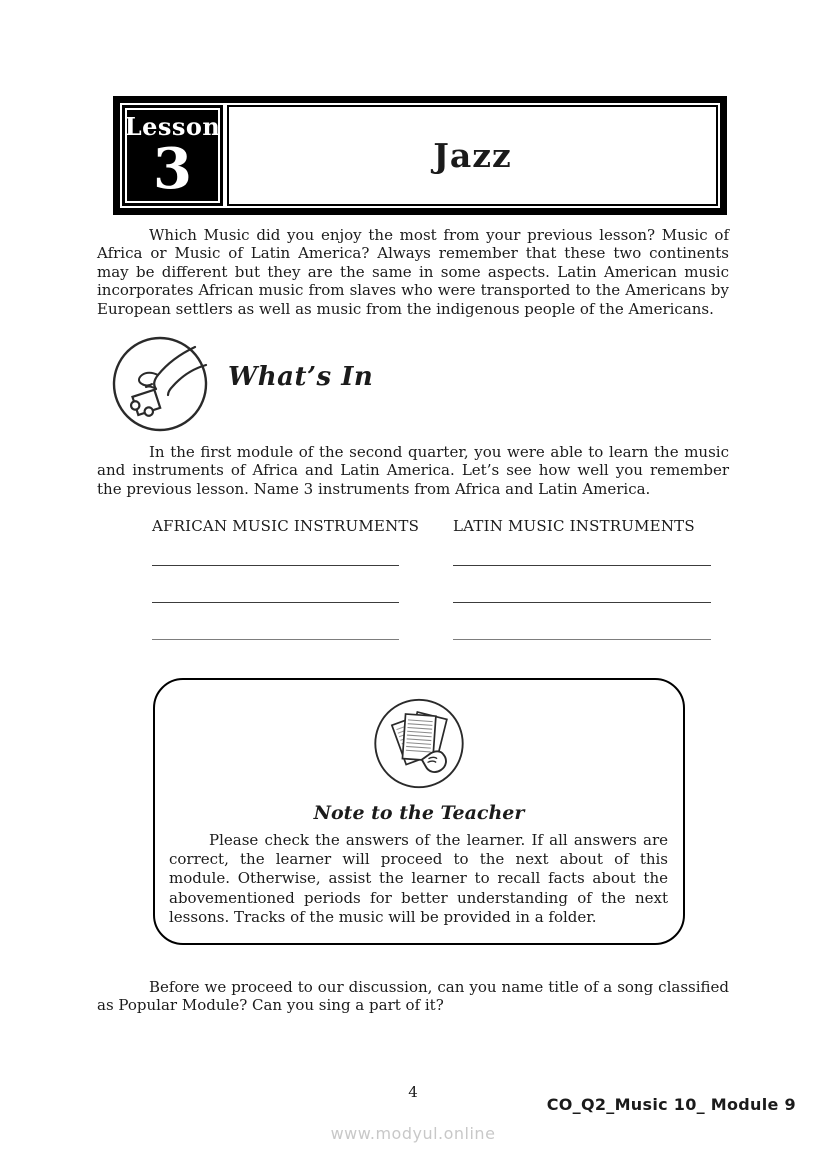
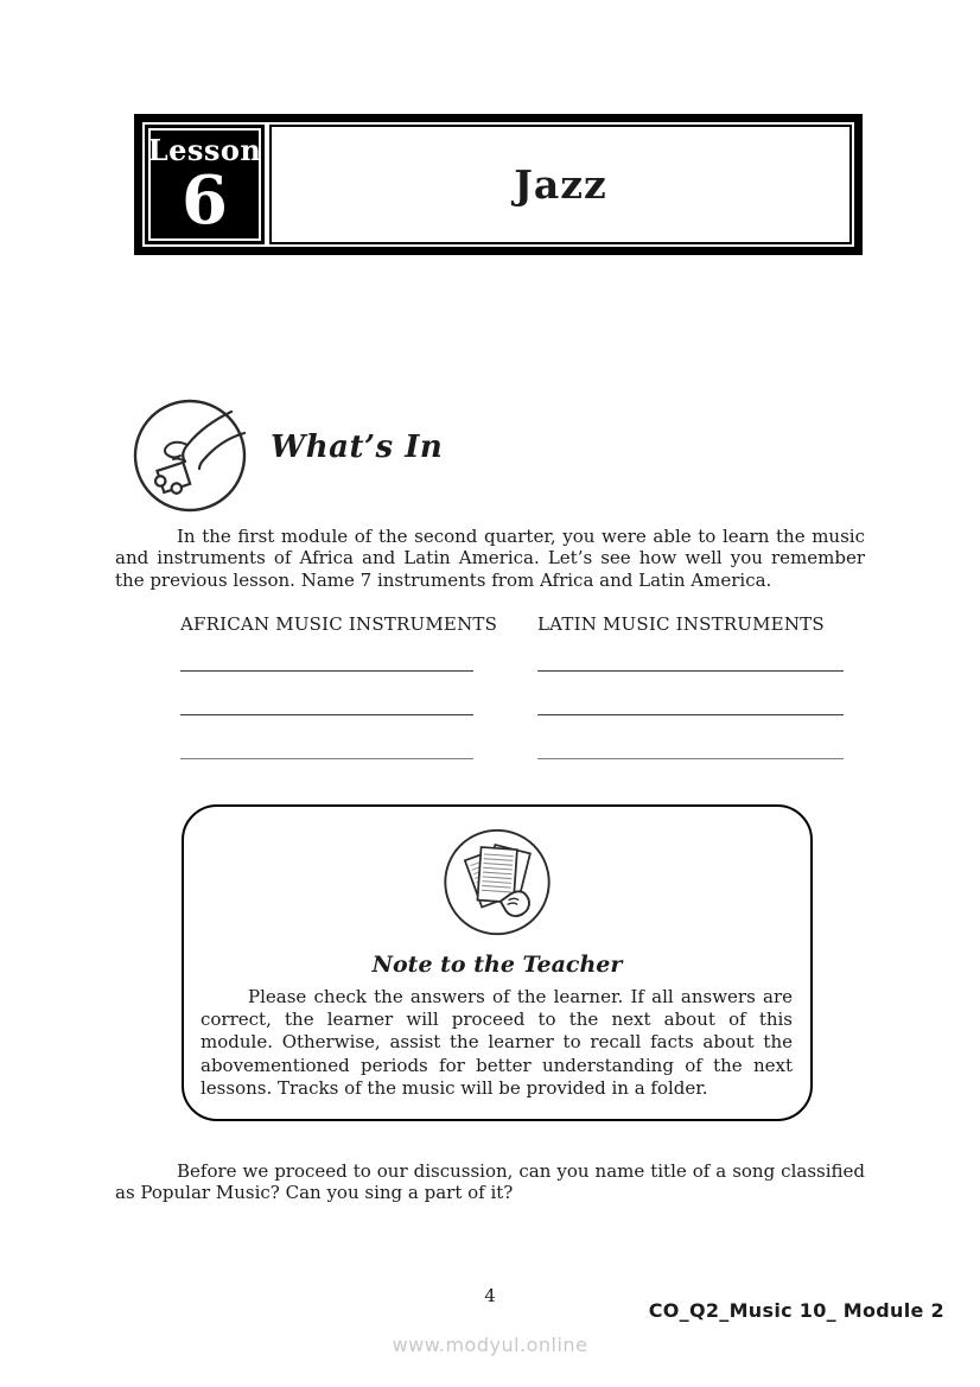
  Lesson
- 3
+ 6
  Jazz
- Which Music did you enjoy the most from your previous lesson? Music of Africa or Music of Latin America? Always remember that these two continents may be different but they are the same in some aspects. Latin American music incorporates African music from slaves who were transported to the Americans by European settlers as well as music from the indigenous people of the Americans.
  What’s In
- In the first module of the second quarter, you were able to learn the music and instruments of Africa and Latin America. Let’s see how well you remember the previous lesson. Name 3 instruments from Africa and Latin America.
+ In the first module of the second quarter, you were able to learn the music and instruments of Africa and Latin America. Let’s see how well you remember the previous lesson. Name 7 instruments from Africa and Latin America.
  AFRICAN MUSIC INSTRUMENTS
  LATIN MUSIC INSTRUMENTS
  Note to the Teacher
  Please check the answers of the learner. If all answers are correct, the learner will proceed to the next about of this module. Otherwise, assist the learner to recall facts about the abovementioned periods for better understanding of the next lessons. Tracks of the music will be provided in a folder.
- Before we proceed to our discussion, can you name title of a song classified as Popular Module? Can you sing a part of it?
+ Before we proceed to our discussion, can you name title of a song classified as Popular Music? Can you sing a part of it?
  4
- CO_Q2_Music 10_ Module 9
+ CO_Q2_Music 10_ Module 2
  www.modyul.online
